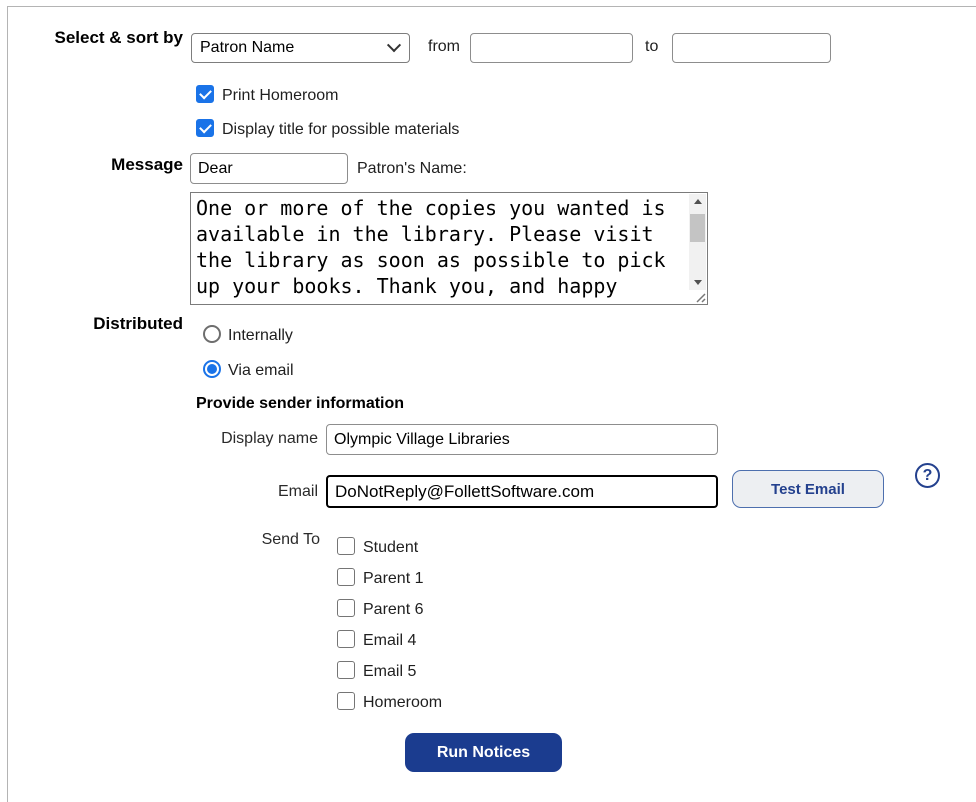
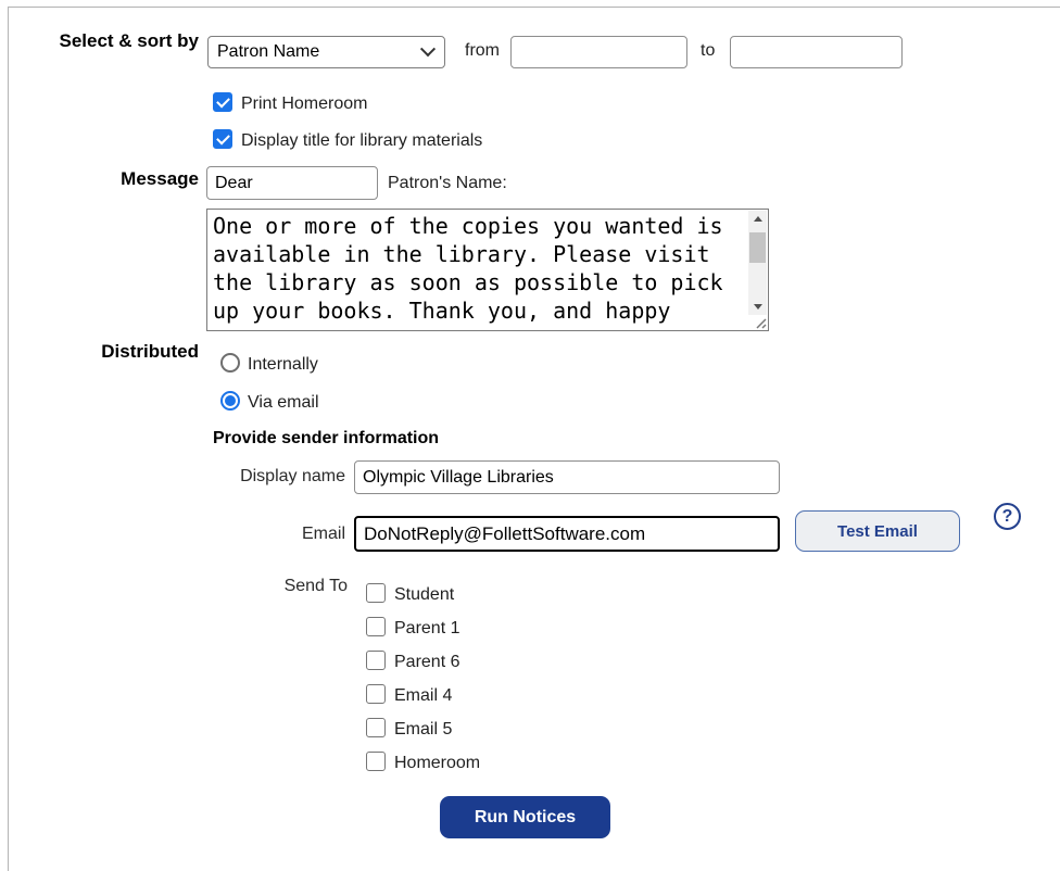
  Select & sort by
  Patron Name
  from
  to
  Print Homeroom
- Display title for possible materials
+ Display title for library materials
  Message
  Dear
  Patron's Name:
  One or more of the copies you wanted is available in the library. Please visit the library as soon as possible to pick up your books. Thank you, and happy
  Distributed
  Internally
  Via email
  Provide sender information
  Display name
  Olympic Village Libraries
  Email
  DoNotReply@FollettSoftware.com
  Test Email
  ?
  Send To
  Student
  Parent 1
  Parent 6
  Email 4
  Email 5
  Homeroom
  Run Notices
